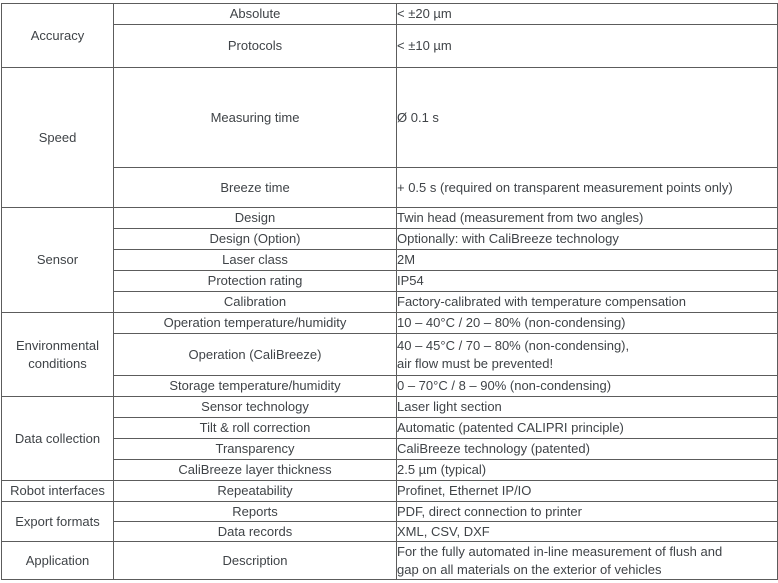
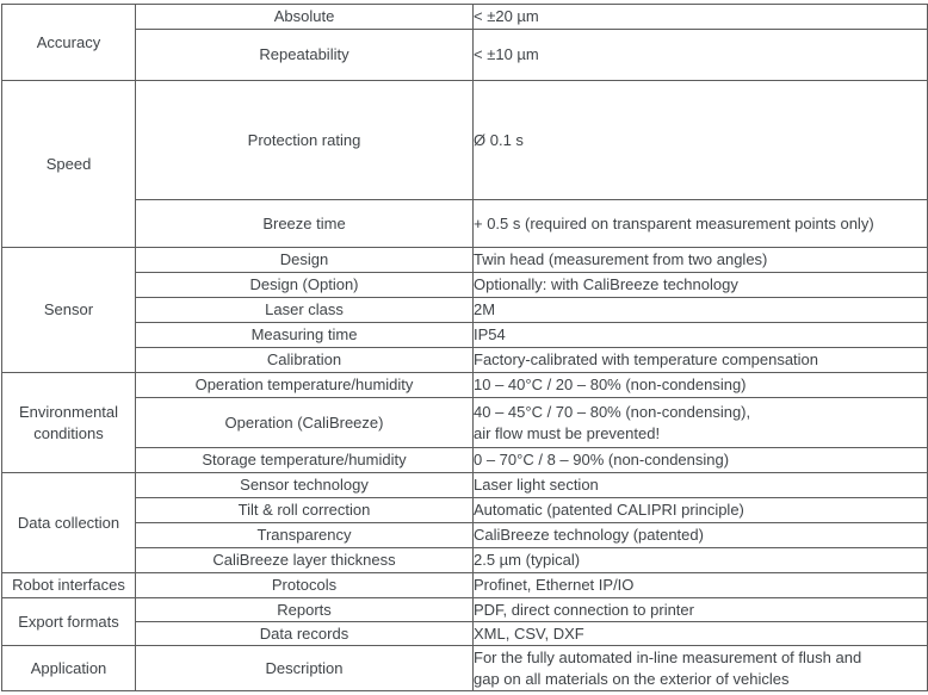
  Accuracy	Absolute	< ±20 µm
- Protocols	< ±10 µm
+ Repeatability	< ±10 µm
- Speed	Measuring time	Ø 0.1 s
+ Speed	Protection rating	Ø 0.1 s
  Breeze time	+ 0.5 s (required on transparent measurement points only)
  Sensor	Design	Twin head (measurement from two angles)
  Design (Option)	Optionally: with CaliBreeze technology
  Laser class	2M
- Protection rating	IP54
+ Measuring time	IP54
  Calibration	Factory-calibrated with temperature compensation
  Environmental conditions	Operation temperature/humidity	10 – 40°C / 20 – 80% (non-condensing)
  Operation (CaliBreeze)	40 – 45°C / 70 – 80% (non-condensing), air flow must be prevented!
  Storage temperature/humidity	0 – 70°C / 8 – 90% (non-condensing)
  Data collection	Sensor technology	Laser light section
  Tilt & roll correction	Automatic (patented CALIPRI principle)
  Transparency	CaliBreeze technology (patented)
  CaliBreeze layer thickness	2.5 µm (typical)
- Robot interfaces	Repeatability	Profinet, Ethernet IP/IO
+ Robot interfaces	Protocols	Profinet, Ethernet IP/IO
  Export formats	Reports	PDF, direct connection to printer
  Data records	XML, CSV, DXF
  Application	Description	For the fully automated in-line measurement of flush and gap on all materials on the exterior of vehicles
